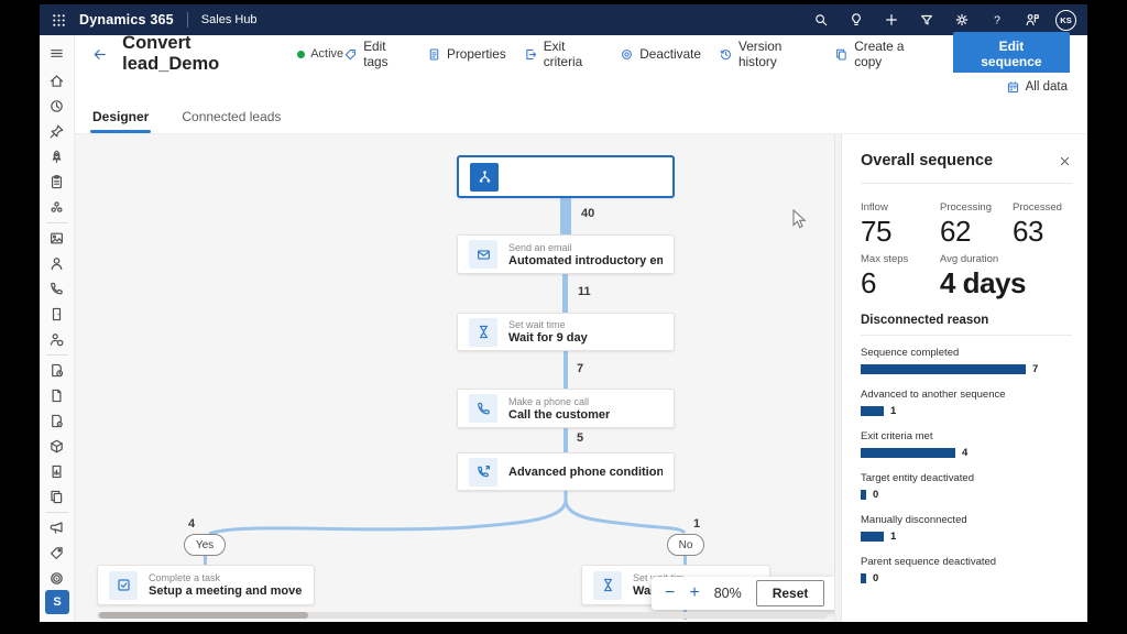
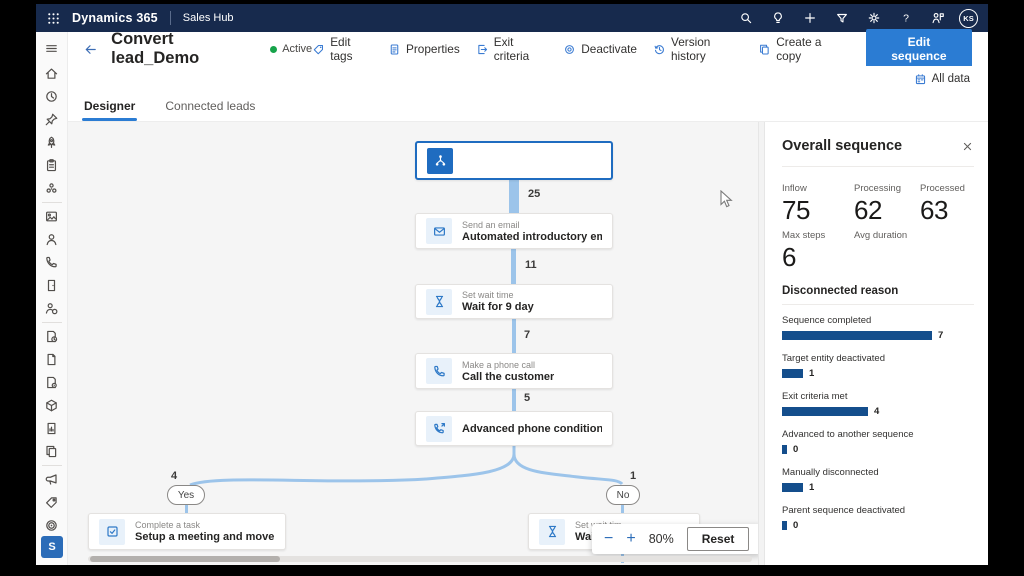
  Dynamics 365
  Sales Hub
  ?
  KS
  S
  Convert lead_Demo
  Active
  Edit tags
  Properties
  Exit criteria
  Deactivate
  Version history
  Create a copy
  Edit sequence
  All data
  Designer
  Connected leads
- 40
+ 25
  11
  7
  5
  4
  1
  Yes
  No
  Send an email
  Automated introductory em
  Set wait time
  Wait for 9 day
  Make a phone call
  Call the customer
  Advanced phone condition
  Complete a task
  −
  +
  80%
  Reset
  Overall sequence
  Inflow
  75
  Processing
  62
  Processed
  63
  Max steps
  6
  Avg duration
- 4 days
  Disconnected reason
  Sequence completed
  7
- Advanced to another sequence
+ Target entity deactivated
  1
  Exit criteria met
  4
- Target entity deactivated
+ Advanced to another sequence
  0
  Manually disconnected
  1
  Parent sequence deactivated
  0
